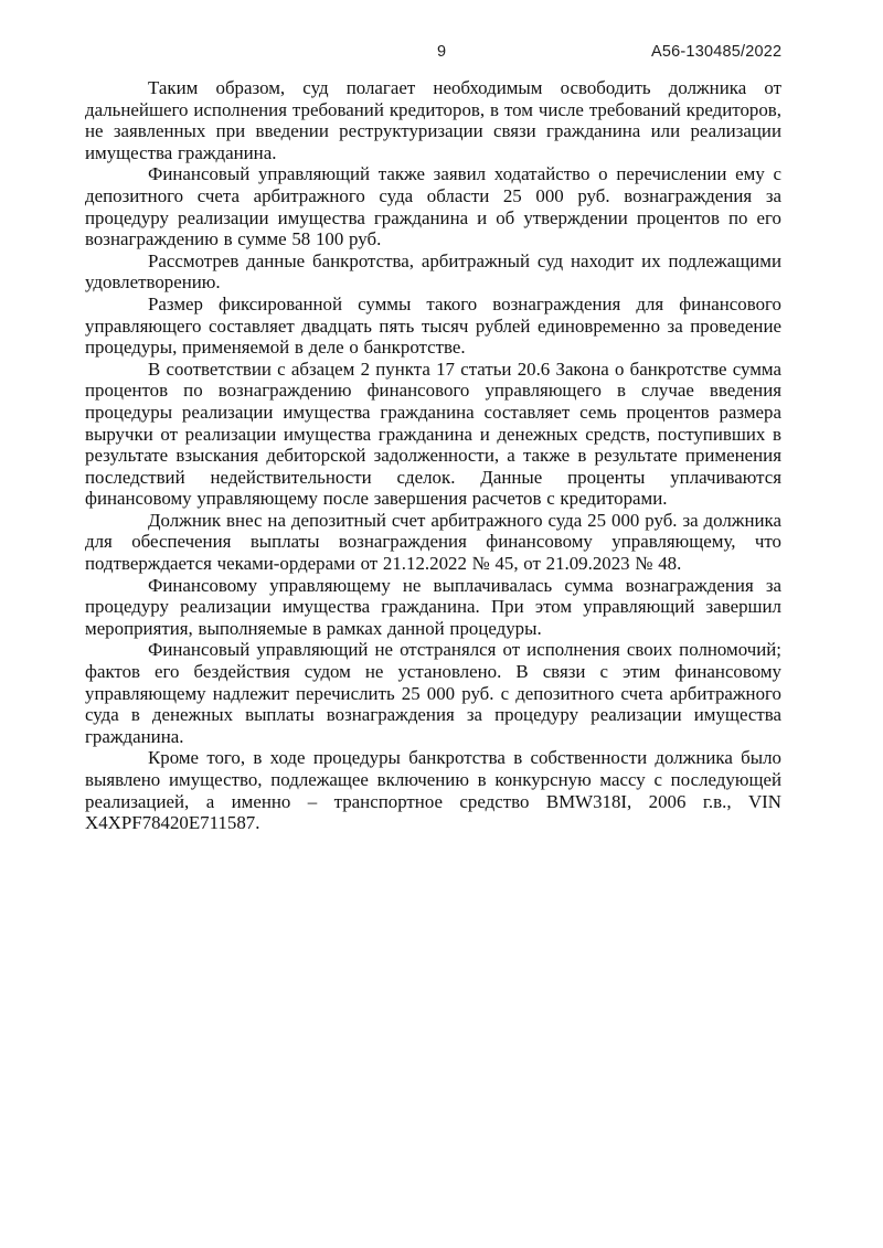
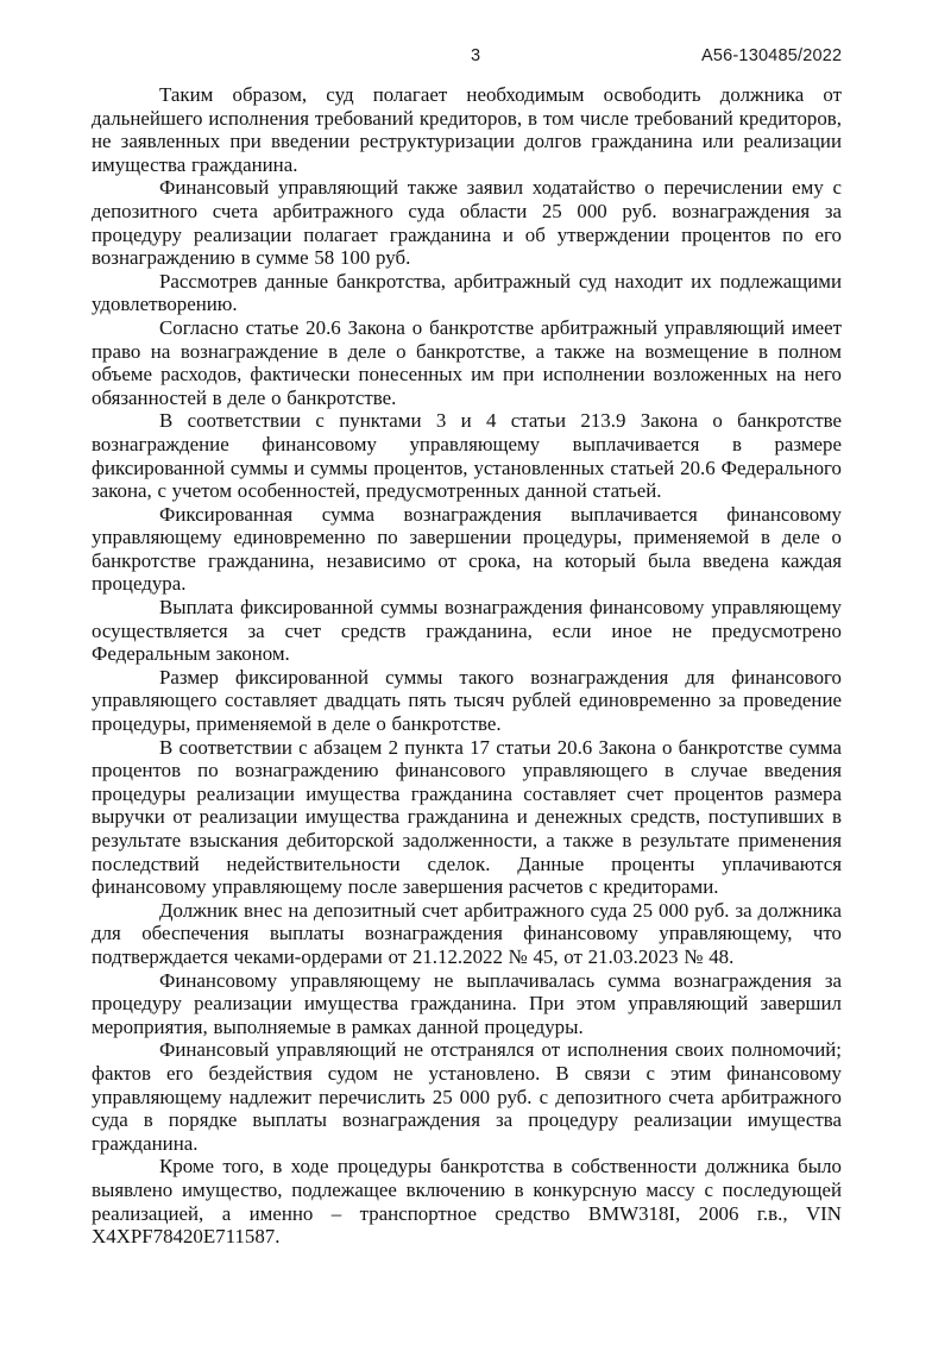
- 9
+ 3
  А56-130485/2022
- Таким образом, суд полагает необходимым освободить должника от дальнейшего исполнения требований кредиторов, в том числе требований кредиторов, не заявленных при введении реструктуризации связи гражданина или реализации имущества гражданина.
+ Таким образом, суд полагает необходимым освободить должника от дальнейшего исполнения требований кредиторов, в том числе требований кредиторов, не заявленных при введении реструктуризации долгов гражданина или реализации имущества гражданина.
- Финансовый управляющий также заявил ходатайство о перечислении ему с депозитного счета арбитражного суда области 25 000 руб. вознаграждения за процедуру реализации имущества гражданина и об утверждении процентов по его вознаграждению в сумме 58 100 руб.
+ Финансовый управляющий также заявил ходатайство о перечислении ему с депозитного счета арбитражного суда области 25 000 руб. вознаграждения за процедуру реализации полагает гражданина и об утверждении процентов по его вознаграждению в сумме 58 100 руб.
  Рассмотрев данные банкротства, арбитражный суд находит их подлежащими удовлетворению.
+ Согласно статье 20.6 Закона о банкротстве арбитражный управляющий имеет право на вознаграждение в деле о банкротстве, а также на возмещение в полном объеме расходов, фактически понесенных им при исполнении возложенных на него обязанностей в деле о банкротстве.
+ В соответствии с пунктами 3 и 4 статьи 213.9 Закона о банкротстве вознаграждение финансовому управляющему выплачивается в размере фиксированной суммы и суммы процентов, установленных статьей 20.6 Федерального закона, с учетом особенностей, предусмотренных данной статьей.
+ Фиксированная сумма вознаграждения выплачивается финансовому управляющему единовременно по завершении процедуры, применяемой в деле о банкротстве гражданина, независимо от срока, на который была введена каждая процедура.
+ Выплата фиксированной суммы вознаграждения финансовому управляющему осуществляется за счет средств гражданина, если иное не предусмотрено Федеральным законом.
  Размер фиксированной суммы такого вознаграждения для финансового управляющего составляет двадцать пять тысяч рублей единовременно за проведение процедуры, применяемой в деле о банкротстве.
- В соответствии с абзацем 2 пункта 17 статьи 20.6 Закона о банкротстве сумма процентов по вознаграждению финансового управляющего в случае введения процедуры реализации имущества гражданина составляет семь процентов размера выручки от реализации имущества гражданина и денежных средств, поступивших в результате взыскания дебиторской задолженности, а также в результате применения последствий недействительности сделок. Данные проценты уплачиваются финансовому управляющему после завершения расчетов с кредиторами.
+ В соответствии с абзацем 2 пункта 17 статьи 20.6 Закона о банкротстве сумма процентов по вознаграждению финансового управляющего в случае введения процедуры реализации имущества гражданина составляет счет процентов размера выручки от реализации имущества гражданина и денежных средств, поступивших в результате взыскания дебиторской задолженности, а также в результате применения последствий недействительности сделок. Данные проценты уплачиваются финансовому управляющему после завершения расчетов с кредиторами.
- Должник внес на депозитный счет арбитражного суда 25 000 руб. за должника для обеспечения выплаты вознаграждения финансовому управляющему, что подтверждается чеками-ордерами от 21.12.2022 № 45, от 21.09.2023 № 48.
+ Должник внес на депозитный счет арбитражного суда 25 000 руб. за должника для обеспечения выплаты вознаграждения финансовому управляющему, что подтверждается чеками-ордерами от 21.12.2022 № 45, от 21.03.2023 № 48.
  Финансовому управляющему не выплачивалась сумма вознаграждения за процедуру реализации имущества гражданина. При этом управляющий завершил мероприятия, выполняемые в рамках данной процедуры.
- Финансовый управляющий не отстранялся от исполнения своих полномочий; фактов его бездействия судом не установлено. В связи с этим финансовому управляющему надлежит перечислить 25 000 руб. с депозитного счета арбитражного суда в денежных выплаты вознаграждения за процедуру реализации имущества гражданина.
+ Финансовый управляющий не отстранялся от исполнения своих полномочий; фактов его бездействия судом не установлено. В связи с этим финансовому управляющему надлежит перечислить 25 000 руб. с депозитного счета арбитражного суда в порядке выплаты вознаграждения за процедуру реализации имущества гражданина.
  Кроме того, в ходе процедуры банкротства в собственности должника было выявлено имущество, подлежащее включению в конкурсную массу с последующей реализацией, а именно – транспортное средство BMW318I, 2006 г.в., VIN X4XPF78420E711587.
